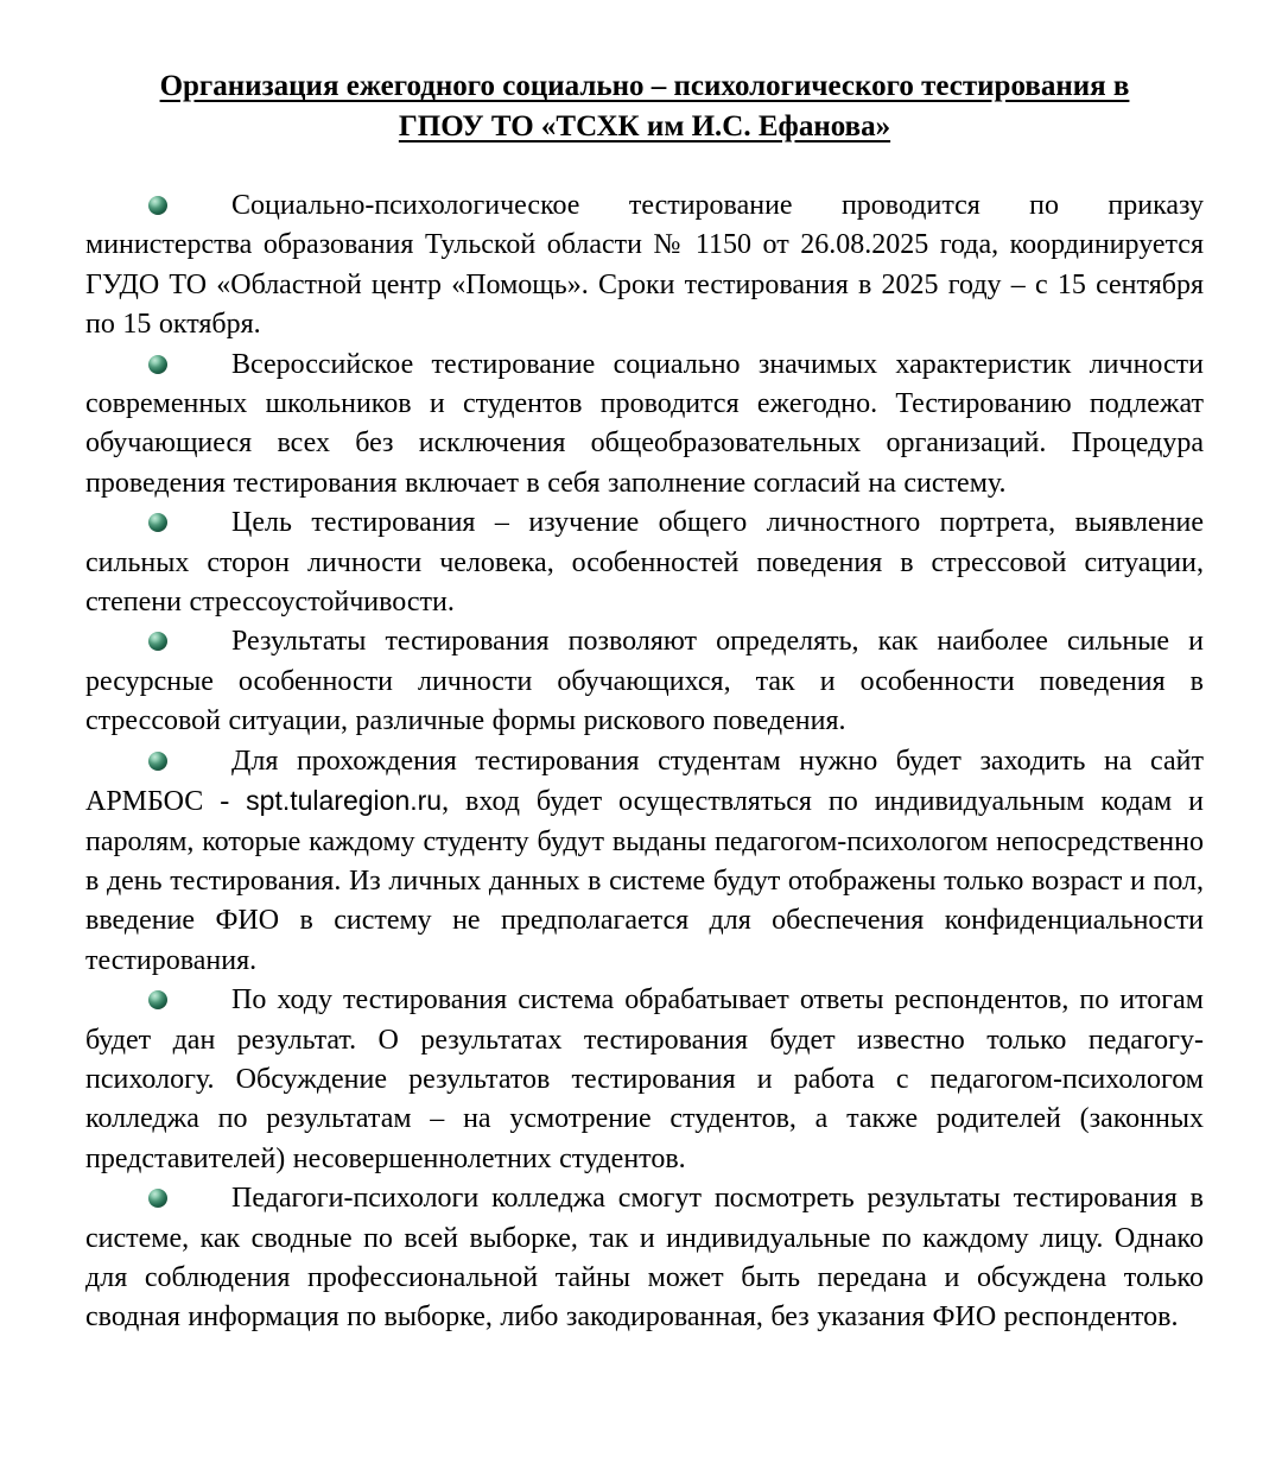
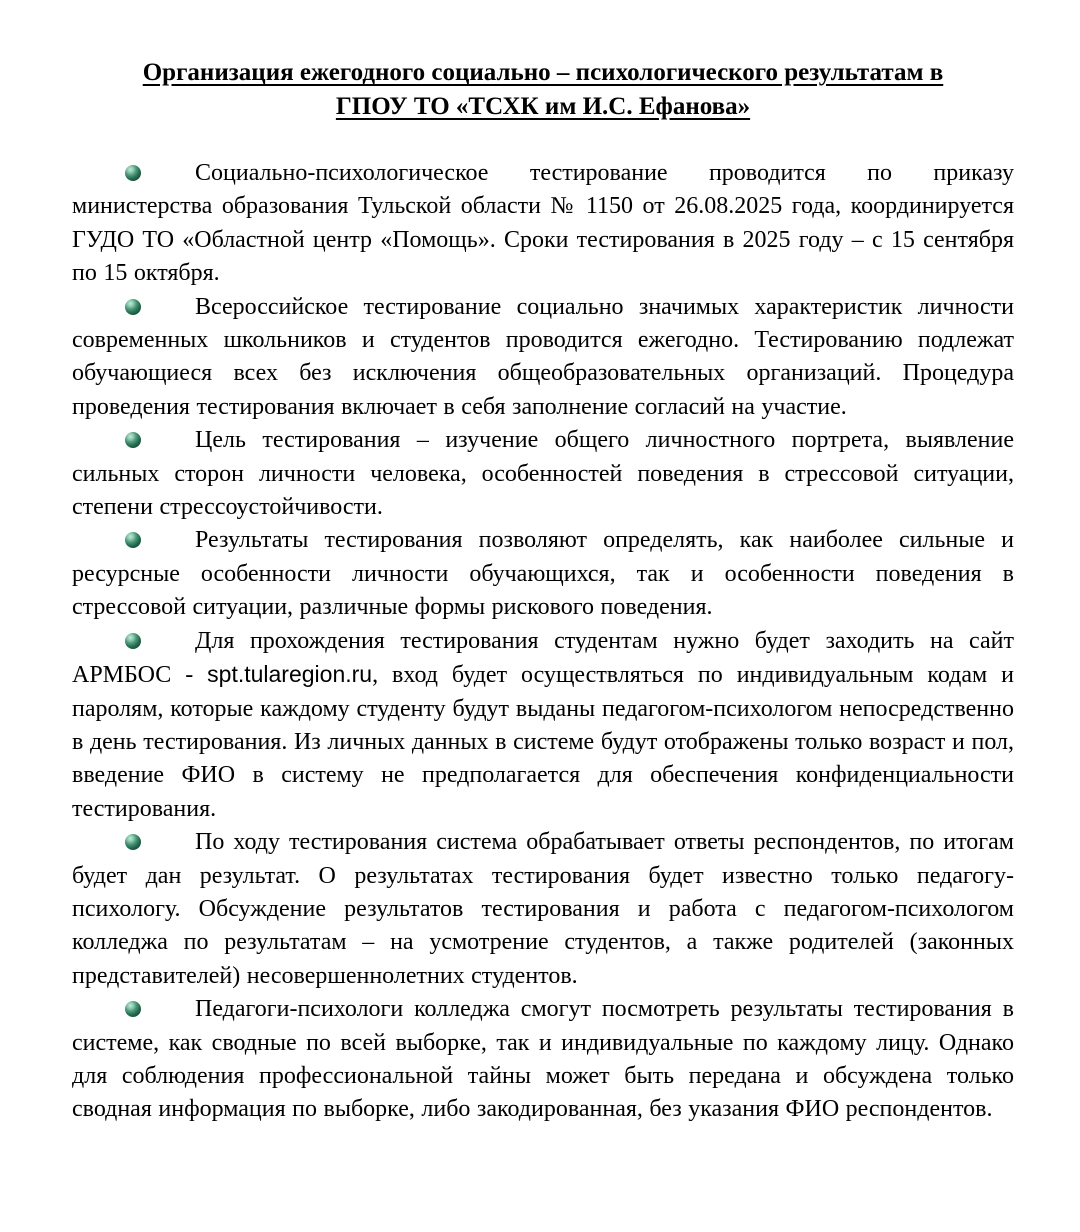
- Организация ежегодного социально – психологического тестирования в
+ Организация ежегодного социально – психологического результатам в
  ГПОУ ТО «ТСХК им И.С. Ефанова»
  Социально-психологическое тестирование проводится по приказу министерства образования Тульской области № 1150 от 26.08.2025 года, координируется ГУДО ТО «Областной центр «Помощь». Сроки тестирования в 2025 году – с 15 сентября по 15 октября.
- Всероссийское тестирование социально значимых характеристик личности современных школьников и студентов проводится ежегодно. Тестированию подлежат обучающиеся всех без исключения общеобразовательных организаций. Процедура проведения тестирования включает в себя заполнение согласий на систему.
+ Всероссийское тестирование социально значимых характеристик личности современных школьников и студентов проводится ежегодно. Тестированию подлежат обучающиеся всех без исключения общеобразовательных организаций. Процедура проведения тестирования включает в себя заполнение согласий на участие.
  Цель тестирования – изучение общего личностного портрета, выявление сильных сторон личности человека, особенностей поведения в стрессовой ситуации, степени стрессоустойчивости.
  Результаты тестирования позволяют определять, как наиболее сильные и ресурсные особенности личности обучающихся, так и особенности поведения в стрессовой ситуации, различные формы рискового поведения.
  Для прохождения тестирования студентам нужно будет заходить на сайт АРМБОС - spt.tularegion.ru, вход будет осуществляться по индивидуальным кодам и паролям, которые каждому студенту будут выданы педагогом-психологом непосредственно в день тестирования. Из личных данных в системе будут отображены только возраст и пол, введение ФИО в систему не предполагается для обеспечения конфиденциальности тестирования.
  По ходу тестирования система обрабатывает ответы респондентов, по итогам будет дан результат. О результатах тестирования будет известно только педагогу-психологу. Обсуждение результатов тестирования и работа с педагогом-психологом колледжа по результатам – на усмотрение студентов, а также родителей (законных представителей) несовершеннолетних студентов.
  Педагоги-психологи колледжа смогут посмотреть результаты тестирования в системе, как сводные по всей выборке, так и индивидуальные по каждому лицу. Однако для соблюдения профессиональной тайны может быть передана и обсуждена только сводная информация по выборке, либо закодированная, без указания ФИО респондентов.
